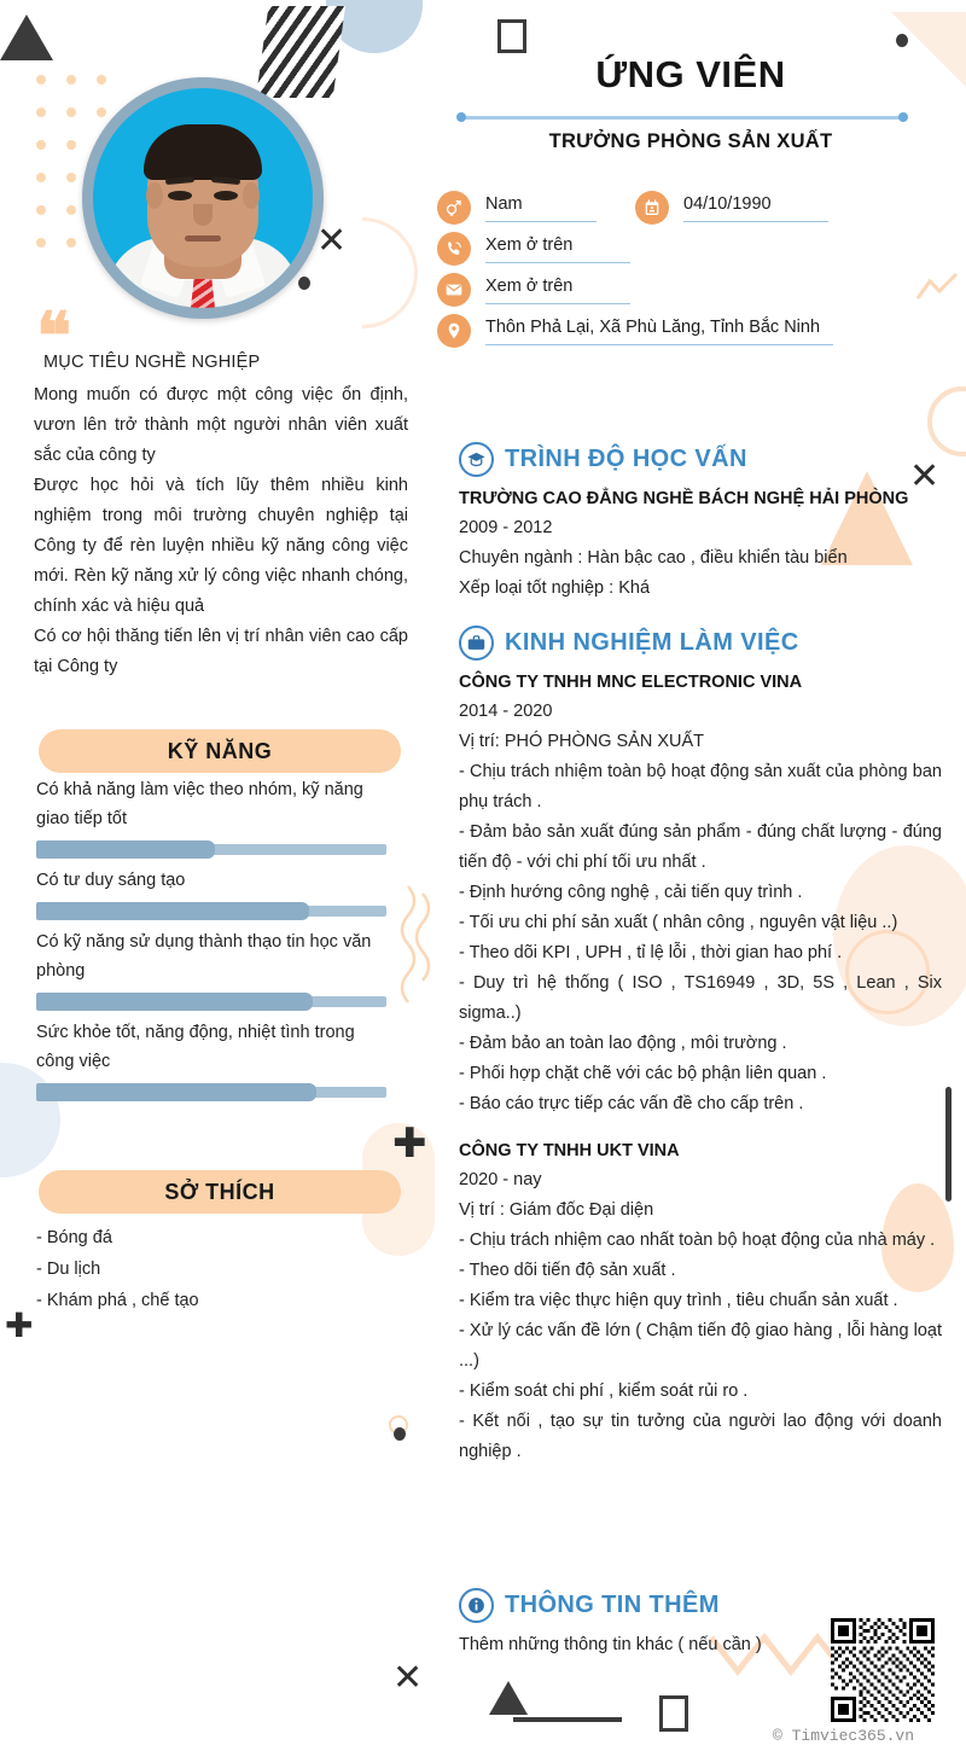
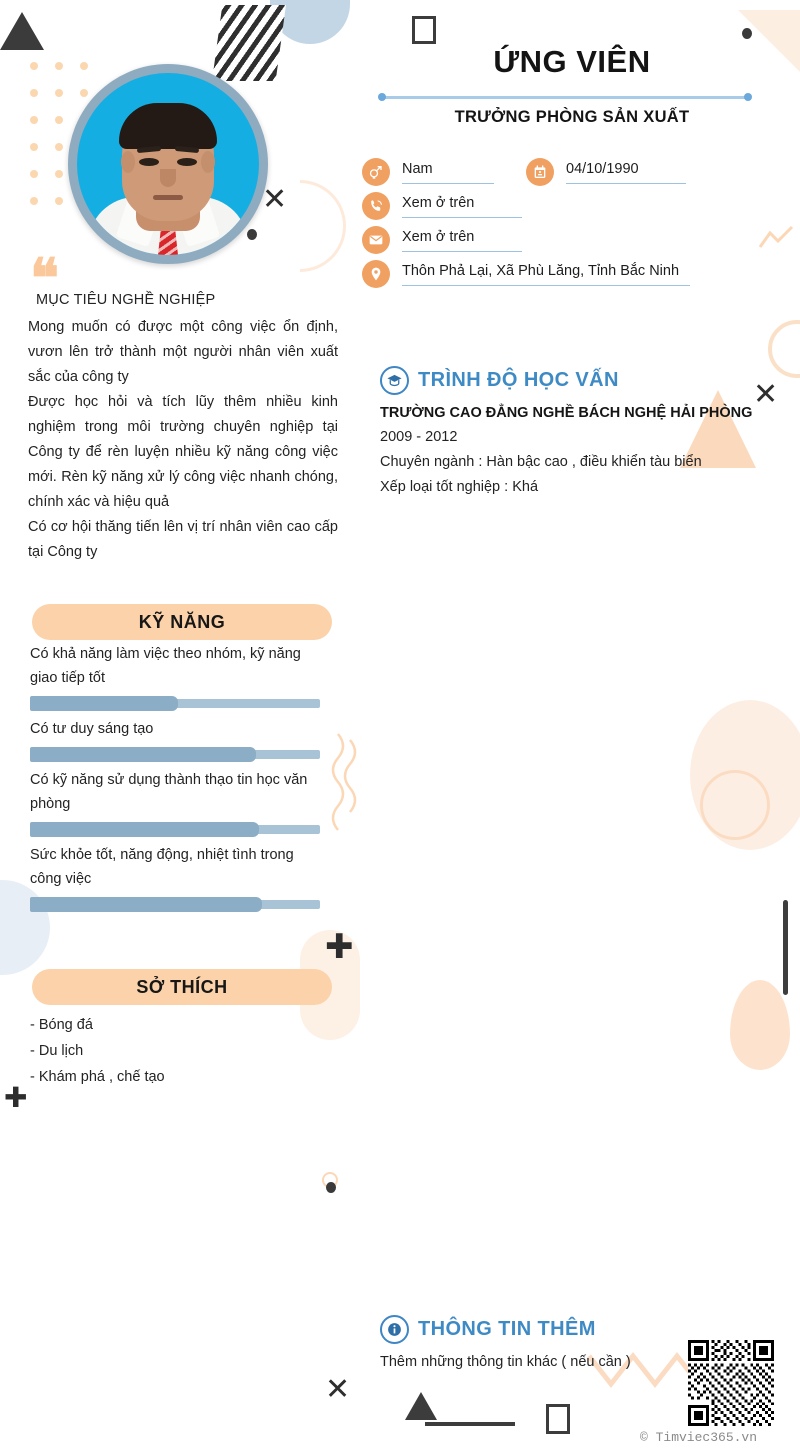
  ✕
  ✕
  ✚
  ✚
  ✕
  ỨNG VIÊN
  TRƯỞNG PHÒNG SẢN XUẤT
  Nam
  04/10/1990
  Xem ở trên
  Xem ở trên
  Thôn Phả Lại, Xã Phù Lăng, Tỉnh Bắc Ninh
  ❝
  MỤC TIÊU NGHỀ NGHIỆP
  Mong muốn có được một công việc ổn định, vươn lên trở thành một người nhân viên xuất sắc của công ty
  Được học hỏi và tích lũy thêm nhiều kinh nghiệm trong môi trường chuyên nghiệp tại Công ty để rèn luyện nhiều kỹ năng công việc mới. Rèn kỹ năng xử lý công việc nhanh chóng, chính xác và hiệu quả
  Có cơ hội thăng tiến lên vị trí nhân viên cao cấp tại Công ty
  KỸ NĂNG
  Có khả năng làm việc theo nhóm, kỹ năng giao tiếp tốt
  Có tư duy sáng tạo
  Có kỹ năng sử dụng thành thạo tin học văn phòng
  Sức khỏe tốt, năng động, nhiệt tình trong công việc
  SỞ THÍCH
  - Bóng đá
  - Du lịch
  - Khám phá , chế tạo
  TRÌNH ĐỘ HỌC VẤN
  TRƯỜNG CAO ĐẲNG NGHỀ BÁCH NGHỆ HẢI PHÒNG
  2009 - 2012
  Chuyên ngành : Hàn bậc cao , điều khiển tàu biển
  Xếp loại tốt nghiệp : Khá
- KINH NGHIỆM LÀM VIỆC
- CÔNG TY TNHH MNC ELECTRONIC VINA
- 2014 - 2020
- Vị trí: PHÓ PHÒNG SẢN XUẤT
- - Chịu trách nhiệm toàn bộ hoạt động sản xuất của phòng ban phụ trách .
- - Đảm bảo sản xuất đúng sản phẩm - đúng chất lượng - đúng tiến độ - với chi phí tối ưu nhất .
- - Định hướng công nghệ , cải tiến quy trình .
- - Tối ưu chi phí sản xuất ( nhân công , nguyên vật liệu ..)
- - Theo dõi KPI , UPH , tỉ lệ lỗi , thời gian hao phí .
- - Duy trì hệ thống ( ISO , TS16949 , 3D, 5S , Lean , Six sigma..)
- - Đảm bảo an toàn lao động , môi trường .
- - Phối hợp chặt chẽ với các bộ phận liên quan .
- - Báo cáo trực tiếp các vấn đề cho cấp trên .
- CÔNG TY TNHH UKT VINA
- 2020 - nay
- Vị trí : Giám đốc Đại diện
- - Chịu trách nhiệm cao nhất toàn bộ hoạt động của nhà máy .
- - Theo dõi tiến độ sản xuất .
- - Kiểm tra việc thực hiện quy trình , tiêu chuẩn sản xuất .
- - Xử lý các vấn đề lớn ( Chậm tiến độ giao hàng , lỗi hàng loạt ...)
- - Kiểm soát chi phí , kiểm soát rủi ro .
- - Kết nối , tạo sự tin tưởng của người lao động với doanh nghiệp .
  THÔNG TIN THÊM
  Thêm những thông tin khác ( nếu cần )
  © Timviec365.vn
